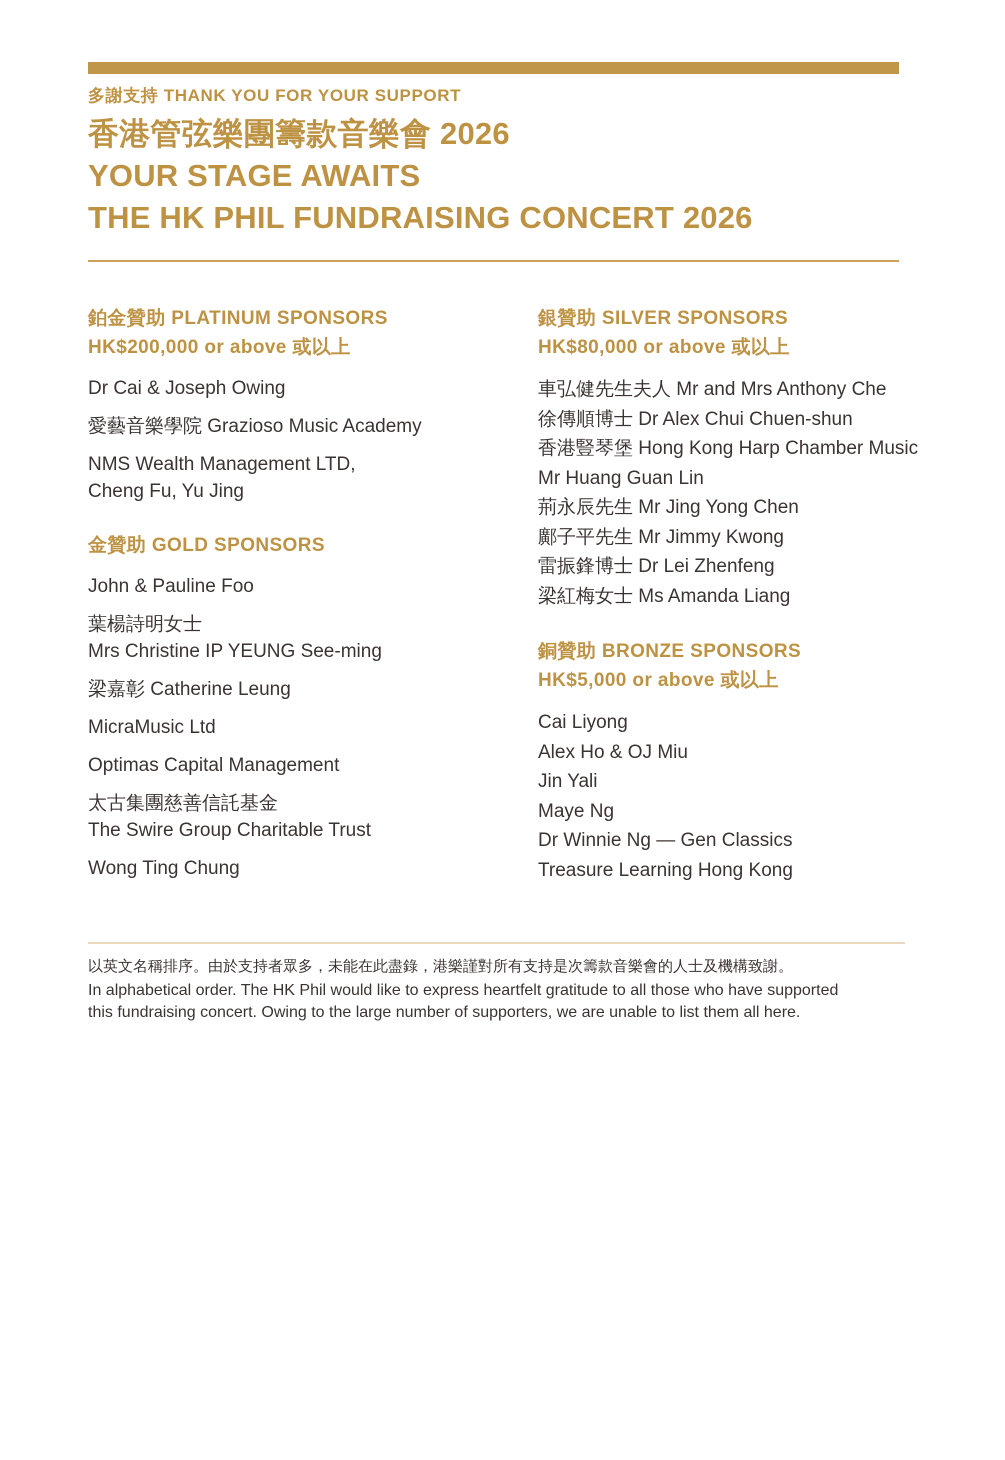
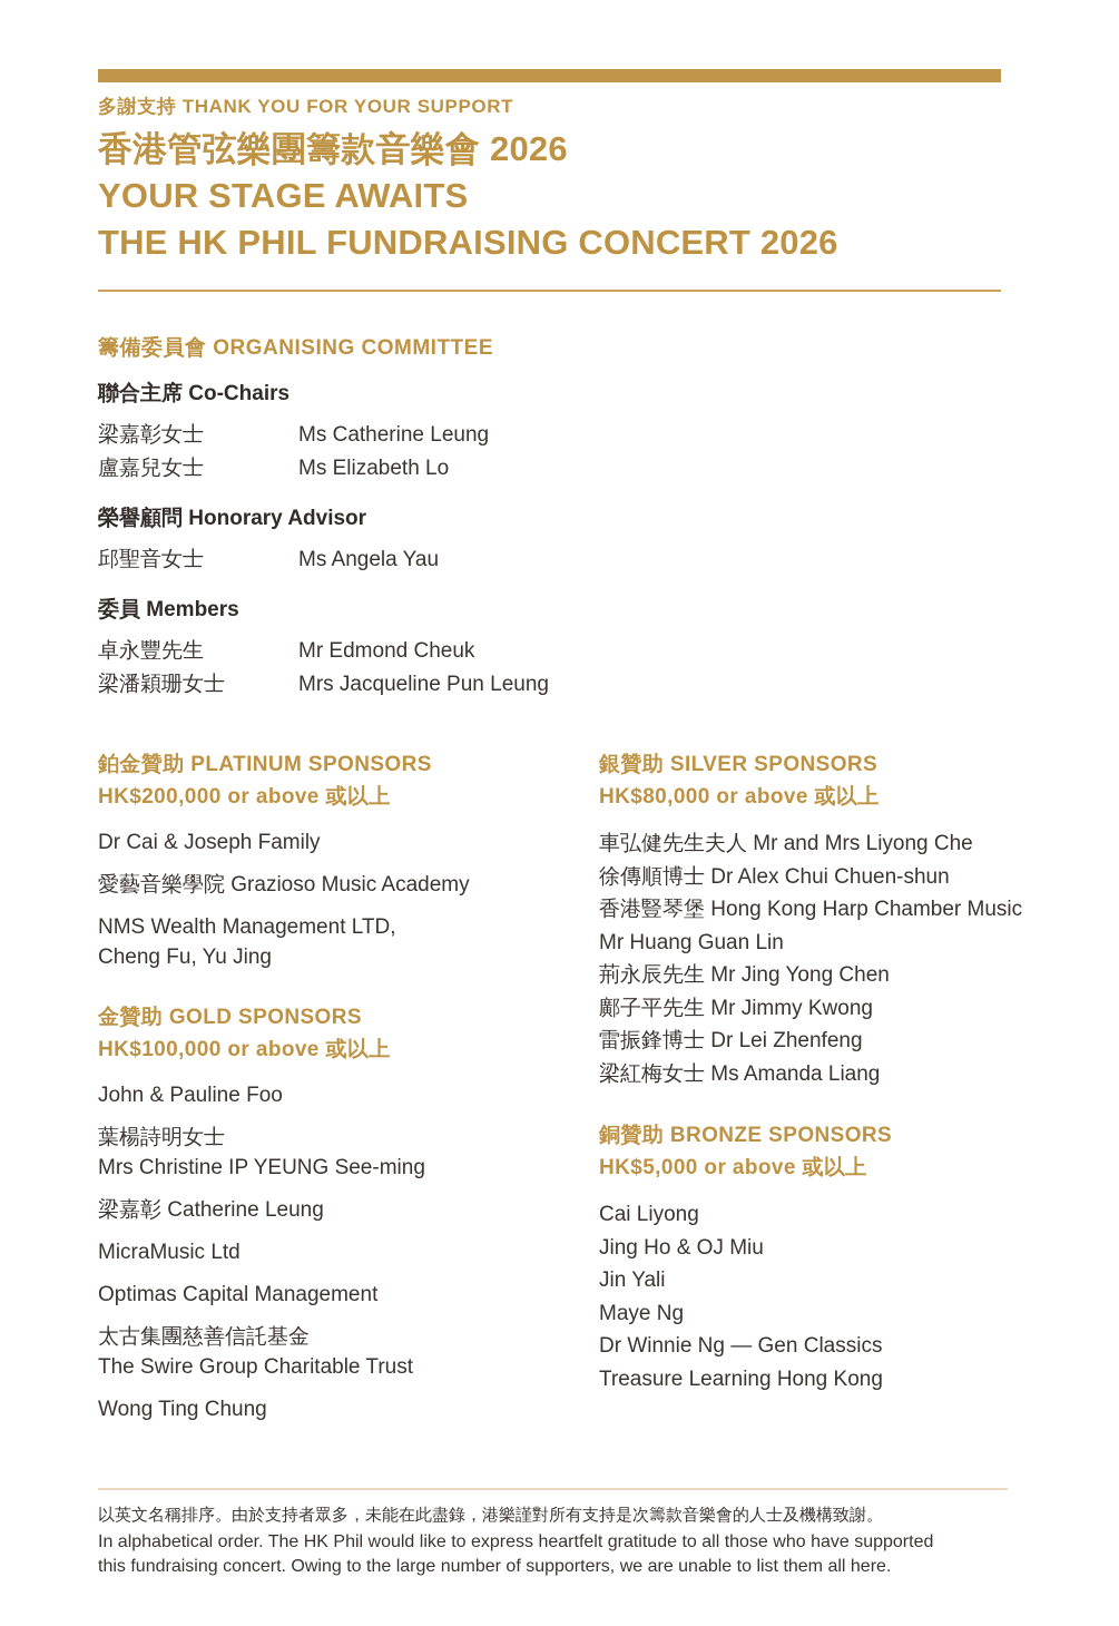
  多謝支持 THANK YOU FOR YOUR SUPPORT
  香港管弦樂團籌款音樂會 2026
  YOUR STAGE AWAITS
  THE HK PHIL FUNDRAISING CONCERT 2026
+ 籌備委員會 ORGANISING COMMITTEE
+ 聯合主席 Co-Chairs
+ 梁嘉彰女士
+ Ms Catherine Leung
+ 盧嘉兒女士
+ Ms Elizabeth Lo
+ 榮譽顧問 Honorary Advisor
+ 邱聖音女士
+ Ms Angela Yau
+ 委員 Members
+ 卓永豐先生
+ Mr Edmond Cheuk
+ 梁潘穎珊女士
+ Mrs Jacqueline Pun Leung
  鉑金贊助 PLATINUM SPONSORS
  HK$200,000 or above 或以上
- Dr Cai & Joseph Owing
+ Dr Cai & Joseph Family
  愛藝音樂學院 Grazioso Music Academy
  NMS Wealth Management LTD,
  Cheng Fu, Yu Jing
  金贊助 GOLD SPONSORS
+ HK$100,000 or above 或以上
  John & Pauline Foo
  葉楊詩明女士
  Mrs Christine IP YEUNG See-ming
  梁嘉彰 Catherine Leung
  MicraMusic Ltd
  Optimas Capital Management
  太古集團慈善信託基金
  The Swire Group Charitable Trust
  Wong Ting Chung
  銀贊助 SILVER SPONSORS
  HK$80,000 or above 或以上
- 車弘健先生夫人 Mr and Mrs Anthony Che
+ 車弘健先生夫人 Mr and Mrs Liyong Che
  徐傳順博士 Dr Alex Chui Chuen-shun
  香港豎琴堡 Hong Kong Harp Chamber Music
  Mr Huang Guan Lin
  荊永辰先生 Mr Jing Yong Chen
  鄺子平先生 Mr Jimmy Kwong
  雷振鋒博士 Dr Lei Zhenfeng
  梁紅梅女士 Ms Amanda Liang
  銅贊助 BRONZE SPONSORS
  HK$5,000 or above 或以上
  Cai Liyong
- Alex Ho & OJ Miu
+ Jing Ho & OJ Miu
  Jin Yali
  Maye Ng
  Dr Winnie Ng — Gen Classics
  Treasure Learning Hong Kong
  以英文名稱排序。由於支持者眾多，未能在此盡錄，港樂謹對所有支持是次籌款音樂會的人士及機構致謝。
  In alphabetical order. The HK Phil would like to express heartfelt gratitude to all those who have supported
  this fundraising concert. Owing to the large number of supporters, we are unable to list them all here.
